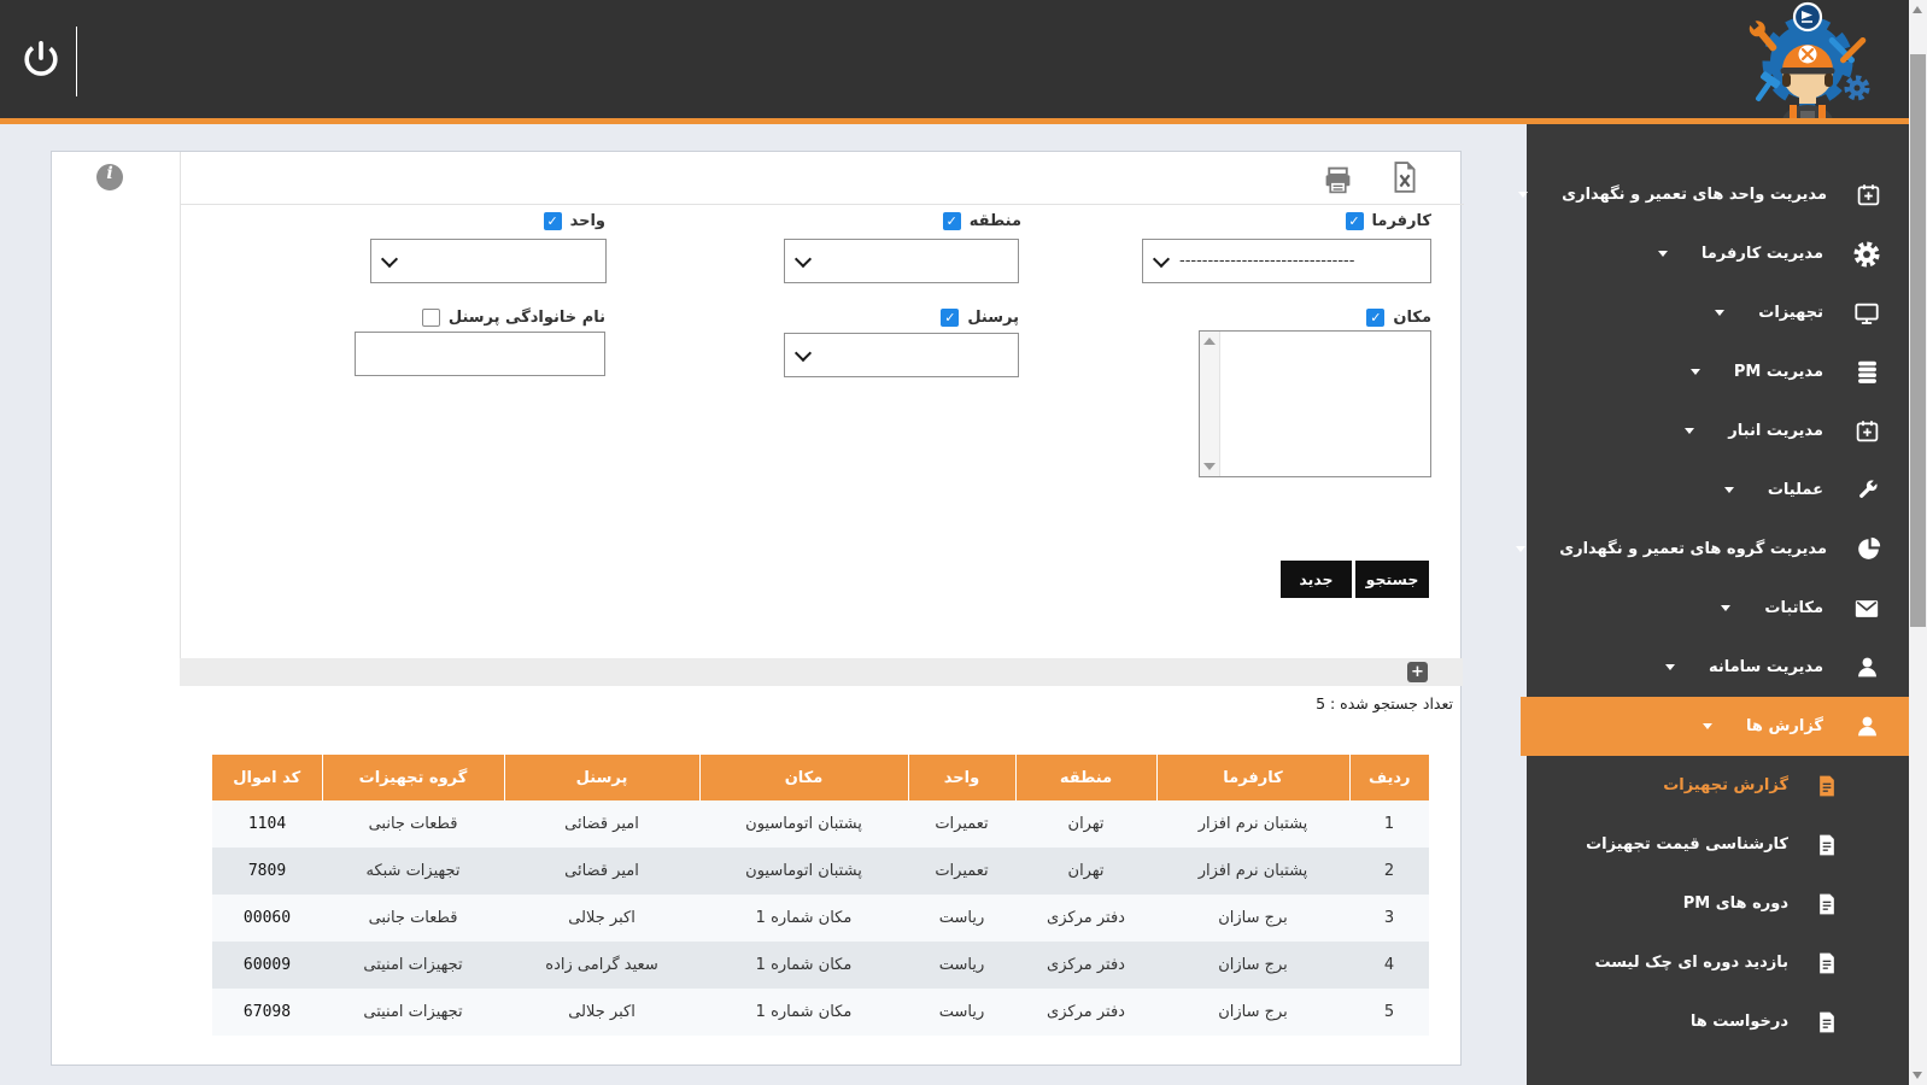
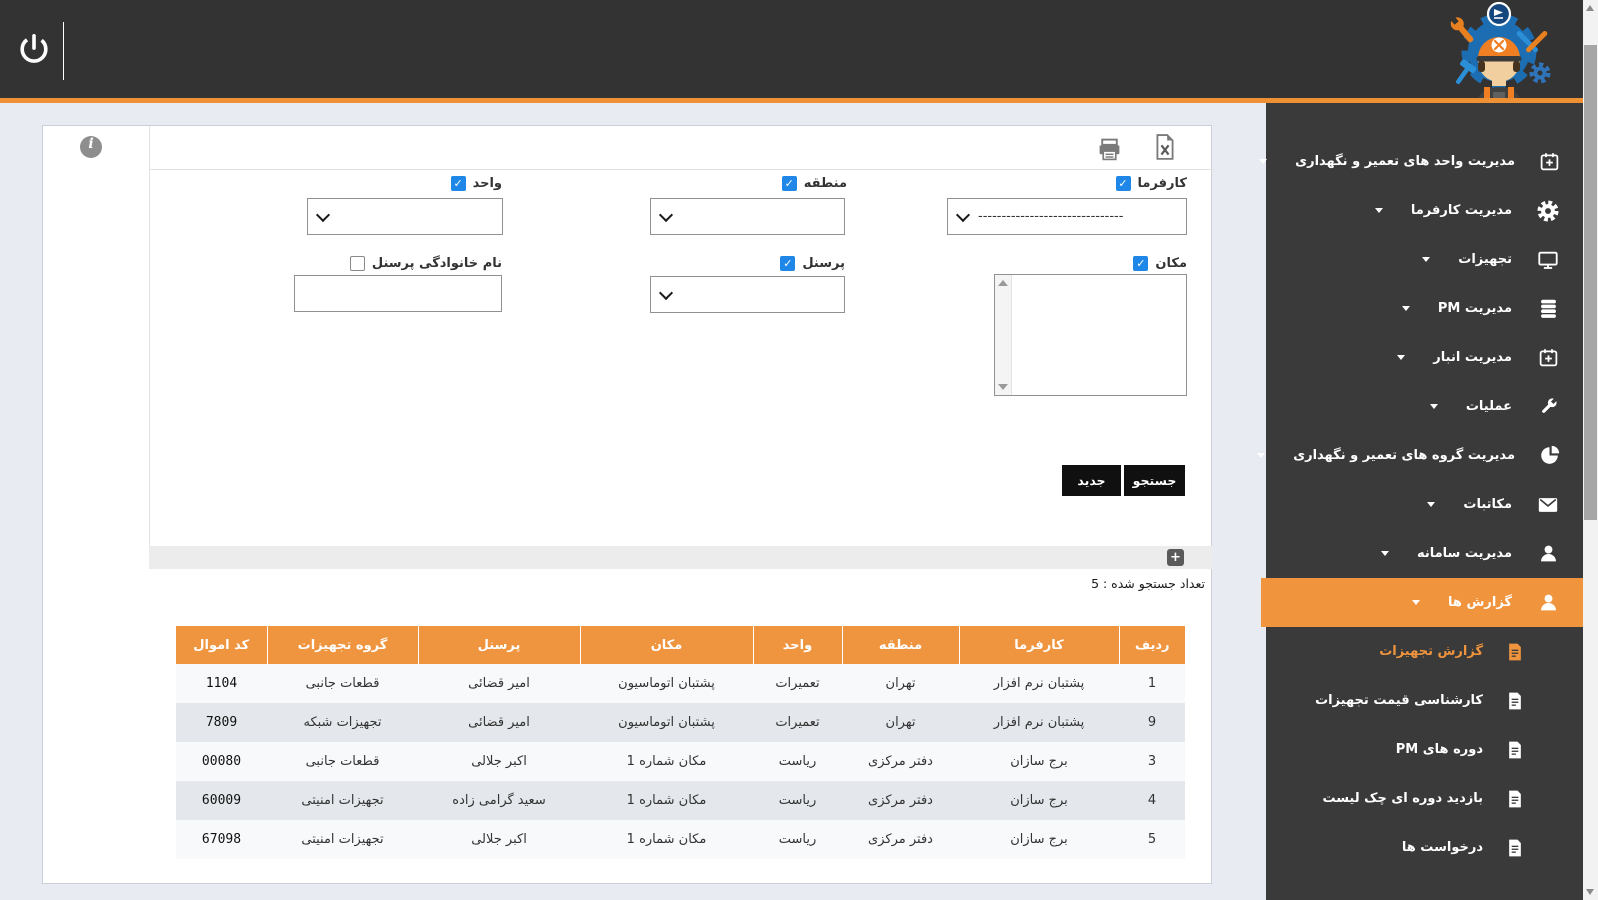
  مدیریت واحد های تعمیر و نگهداری
  مدیریت کارفرما
  تجهیزات
  مدیریت PM
  مدیریت انبار
  عملیات
  مدیریت گروه های تعمیر و نگهداری
  مکاتبات
  مدیریت سامانه
  گزارش ها
  گزارش تجهیزات
  کارشناسی قیمت تجهیزات
  دوره های PM
  بازدید دوره ای چک لیست
  درخواست ها
  i
  کارفرما
  ✓
  منطقه
  ✓
  واحد
  ✓
  -------------------------------
  مکان
  ✓
  پرسنل
  ✓
  نام خانوادگی پرسنل
  جدید
  جستجو
  +
  تعداد جستجو شده : 5
  ردیف	کارفرما	منطقه	واحد	مکان	پرسنل	گروه تجهیزات	کد اموال
  1	پشتبان نرم افزار	تهران	تعمیرات	پشتبان اتوماسیون	امیر قضائی	قطعات جانبی	1104
- 2	پشتبان نرم افزار	تهران	تعمیرات	پشتبان اتوماسیون	امیر قضائی	تجهیزات شبکه	7809
+ 9	پشتبان نرم افزار	تهران	تعمیرات	پشتبان اتوماسیون	امیر قضائی	تجهیزات شبکه	7809
- 3	برج سازان	دفتر مرکزی	ریاست	مکان شماره 1	اکبر جلالی	قطعات جانبی	00060
+ 3	برج سازان	دفتر مرکزی	ریاست	مکان شماره 1	اکبر جلالی	قطعات جانبی	00080
  4	برج سازان	دفتر مرکزی	ریاست	مکان شماره 1	سعید گرامی زاده	تجهیزات امنیتی	60009
  5	برج سازان	دفتر مرکزی	ریاست	مکان شماره 1	اکبر جلالی	تجهیزات امنیتی	67098
